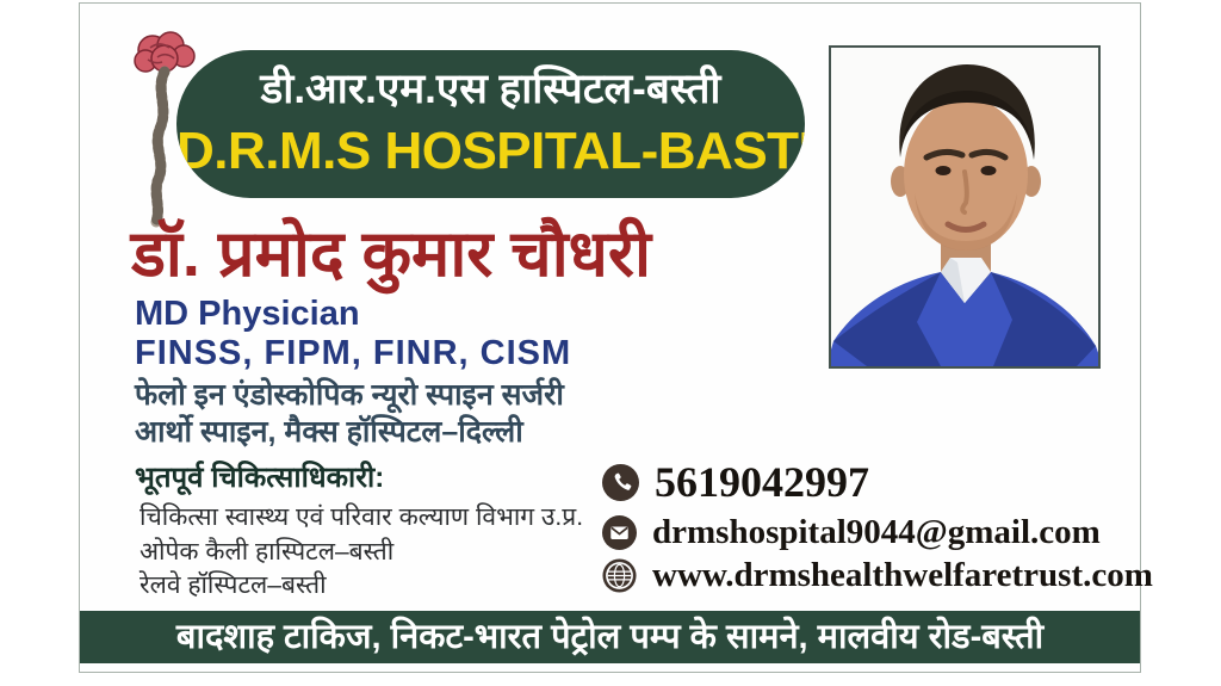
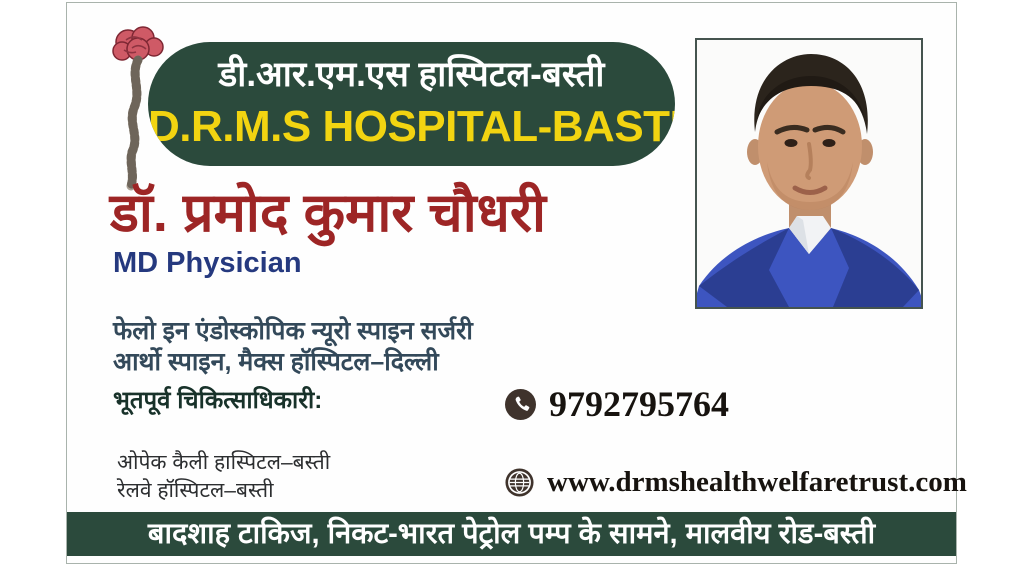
  डी.आर.एम.एस हास्पिटल-बस्ती
  D.R.M.S HOSPITAL-BAST
  डॉ. प्रमोद कुमार चौधरी
  MD Physician
- FINSS, FIPM, FINR, CISM
  फेलो इन एंडोस्कोपिक न्यूरो स्पाइन सर्जरी
  आर्थो स्पाइन, मैक्स हॉस्पिटल–दिल्ली
  भूतपूर्व चिकित्साधिकारी:
- चिकित्सा स्वास्थ्य एवं परिवार कल्याण विभाग उ.प्र.
  ओपेक कैली हास्पिटल–बस्ती
  रेलवे हॉस्पिटल–बस्ती
- 5619042997
+ 9792795764
- drmshospital9044@gmail.com
  www.drmshealthwelfaretrust.com
  बादशाह टाकिज, निकट-भारत पेट्रोल पम्प के सामने, मालवीय रोड-बस्ती
